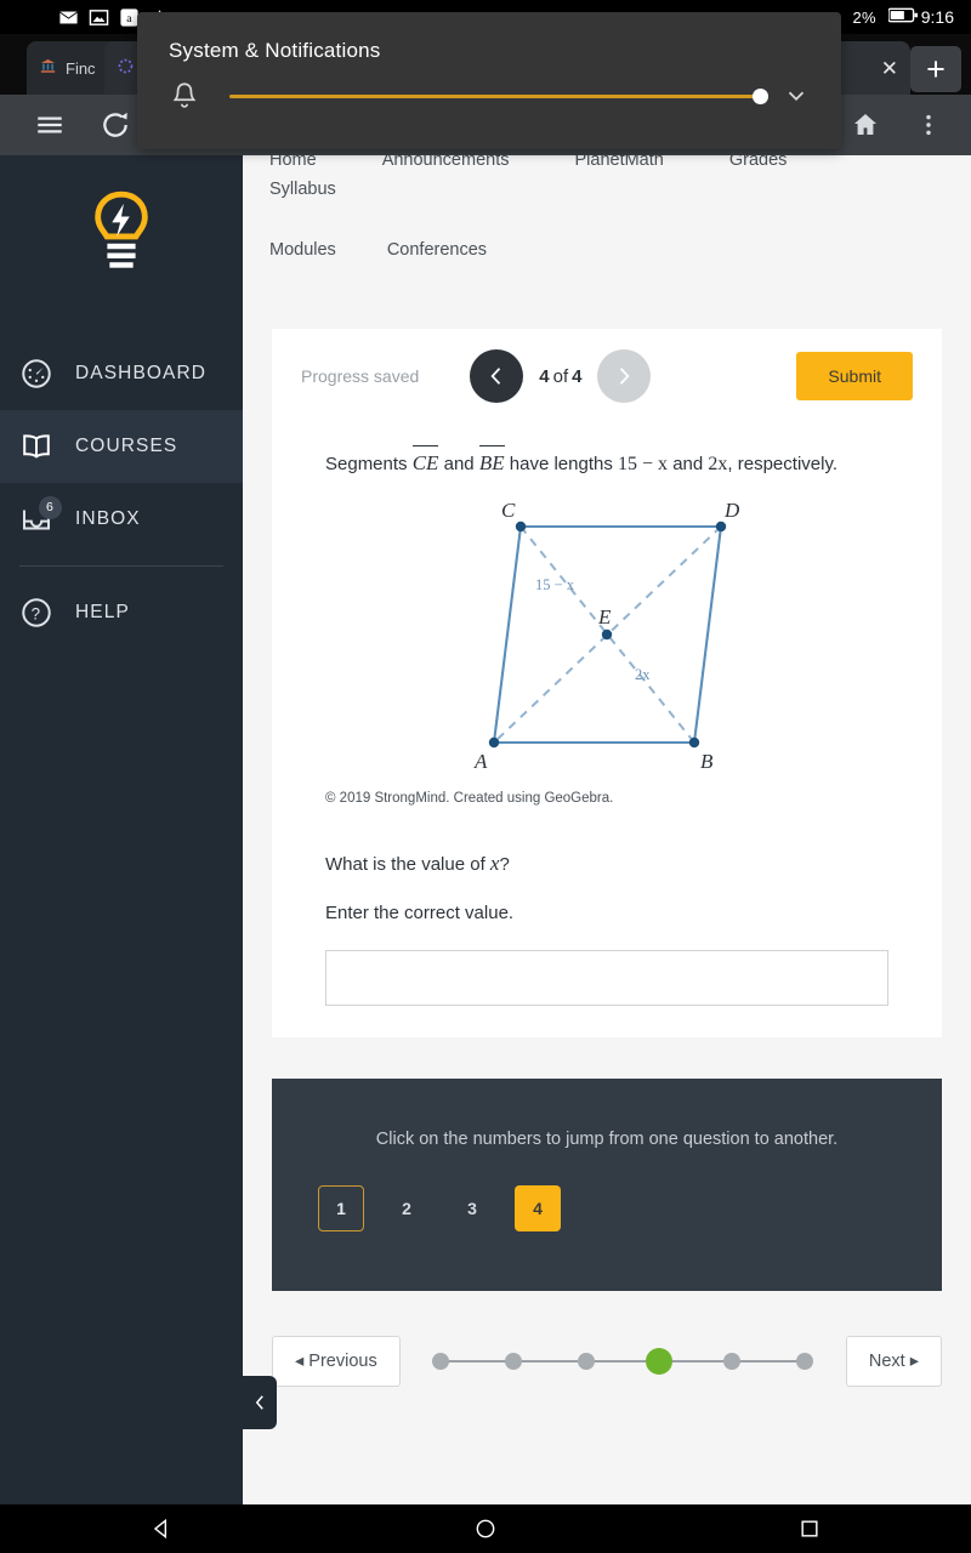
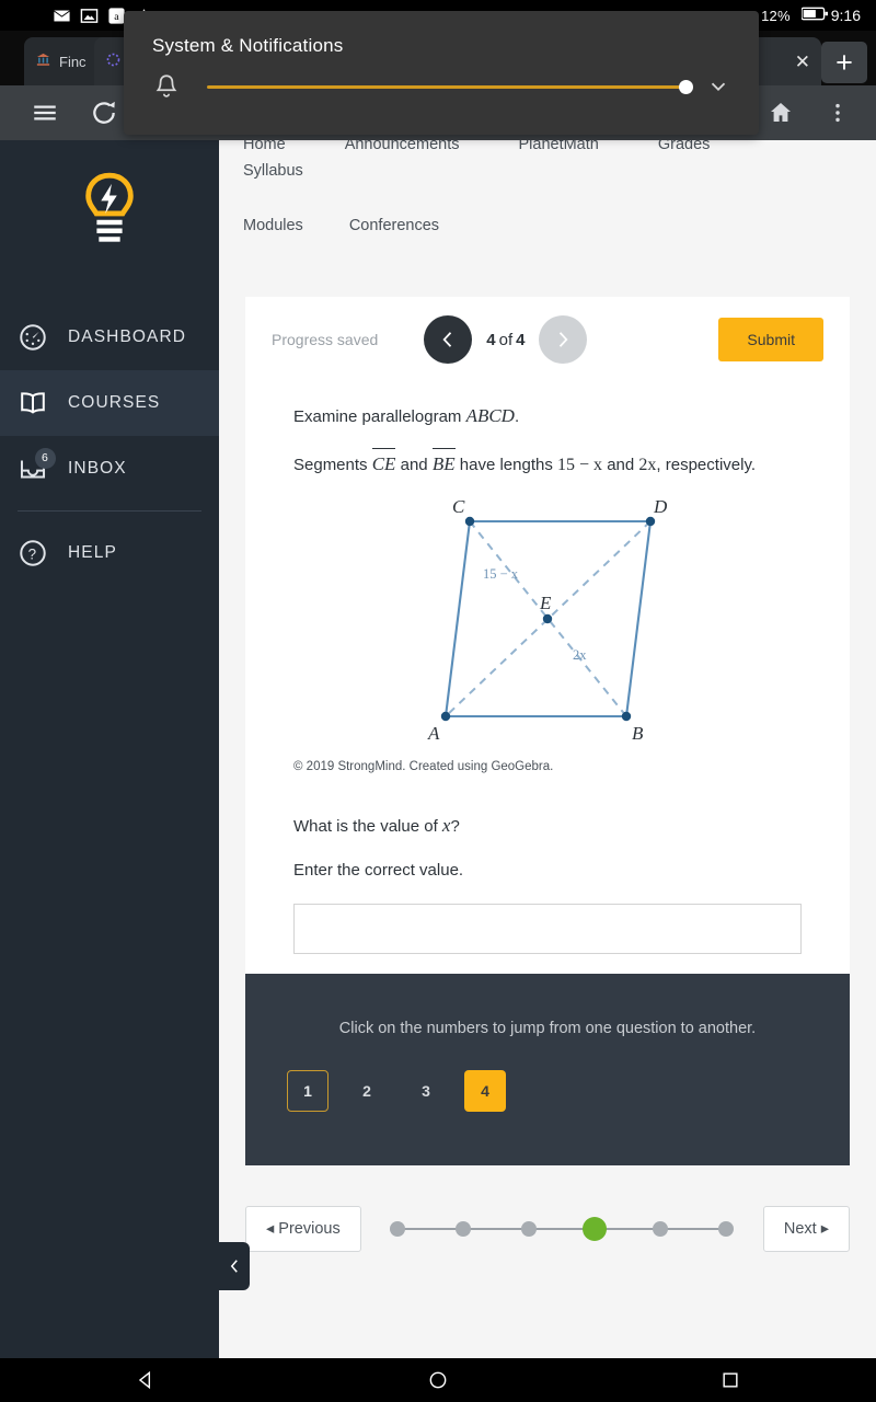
  a
- 2%
+ 12%
  9:16
  Finc
  ✕
  +
  System & Notifications
  DASHBOARD
  COURSES
  6
  INBOX
  ?
  HELP
  Home
  Announcements
  PlanetMath
  Grades
  Syllabus
  Modules
  Conferences
  Progress saved
  4 of 4
  Submit
+ Examine parallelogram ABCD.
  Segments CE and BE have lengths 15 − x and 2x, respectively.
  A
  B
  C
  D
  E
  15 − x
  2x
  © 2019 StrongMind. Created using GeoGebra.
  What is the value of x?
  Enter the correct value.
  Click on the numbers to jump from one question to another.
  1
  2
  3
  4
  ◂ Previous
  Next ▸
